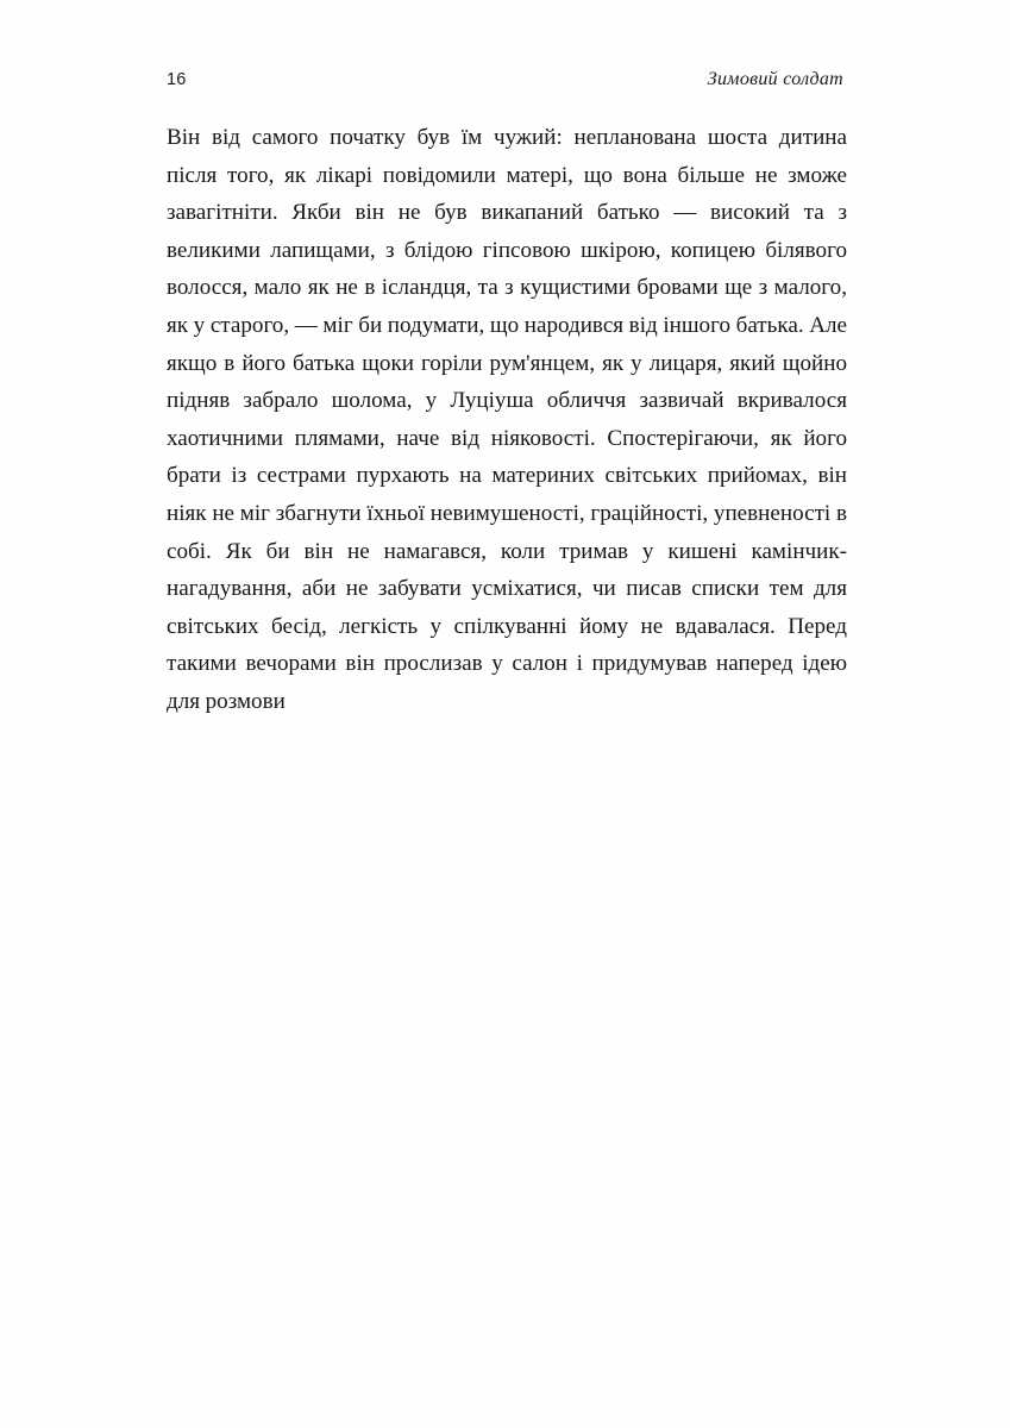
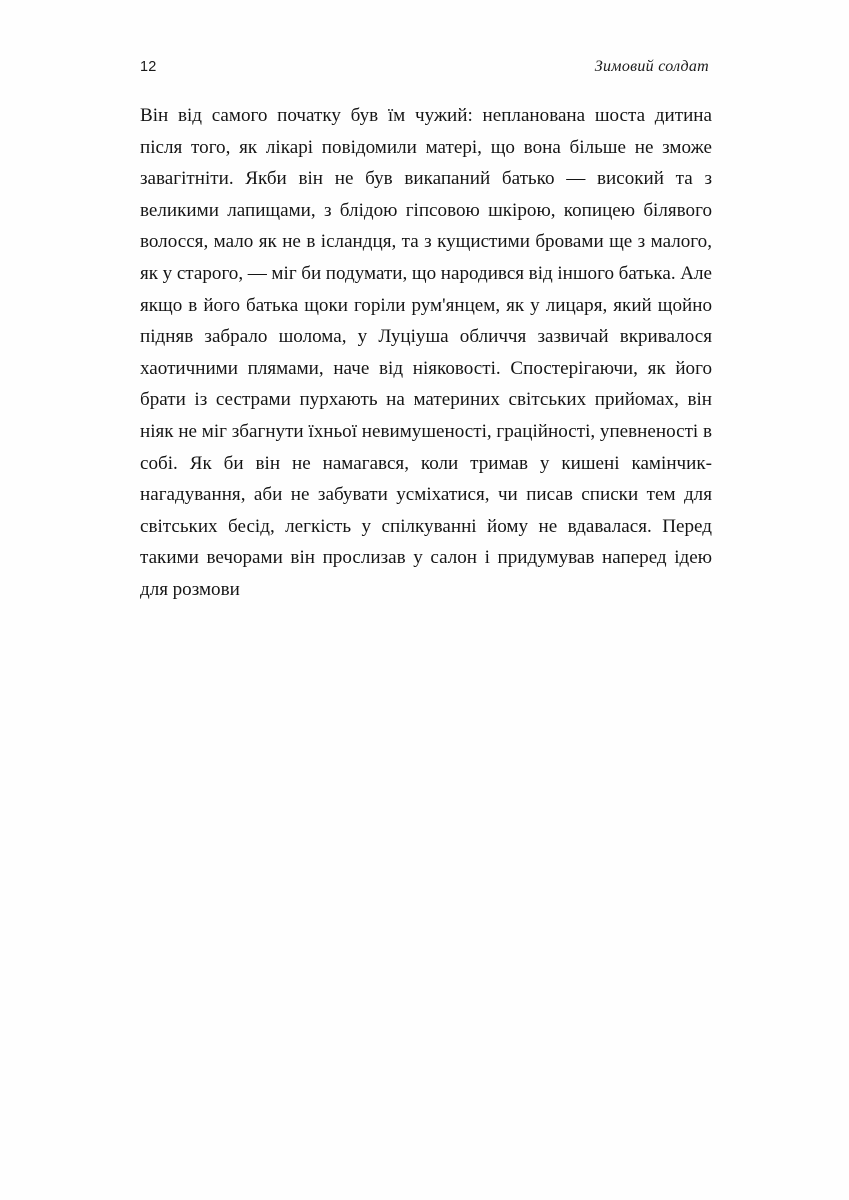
- 16
+ 12
  Зимовий солдат
  Він від самого початку був їм чужий: непланована шоста дитина після того, як лікарі повідомили матері, що вона більше не зможе завагітніти. Якби він не був викапаний батько — високий та з великими лапищами, з блідою гіпсовою шкірою, копицею білявого волосся, мало як не в ісландця, та з кущистими бровами ще з малого, як у старого, — міг би подумати, що народився від іншого батька. Але якщо в його батька щоки горіли рум'янцем, як у лицаря, який щойно підняв забрало шолома, у Луціуша обличчя зазвичай вкривалося хаотичними плямами, наче від ніяковості. Спостерігаючи, як його брати із сестрами пурхають на материних світських прийомах, він ніяк не міг збагнути їхньої невимушеності, граційності, упевненості в собі. Як би він не намагався, коли тримав у кишені камінчик-нагадування, аби не забувати усміхатися, чи писав списки тем для світських бесід, легкість у спілкуванні йому не вдавалася. Перед такими вечорами він прослизав у салон і придумував наперед ідею для розмови
